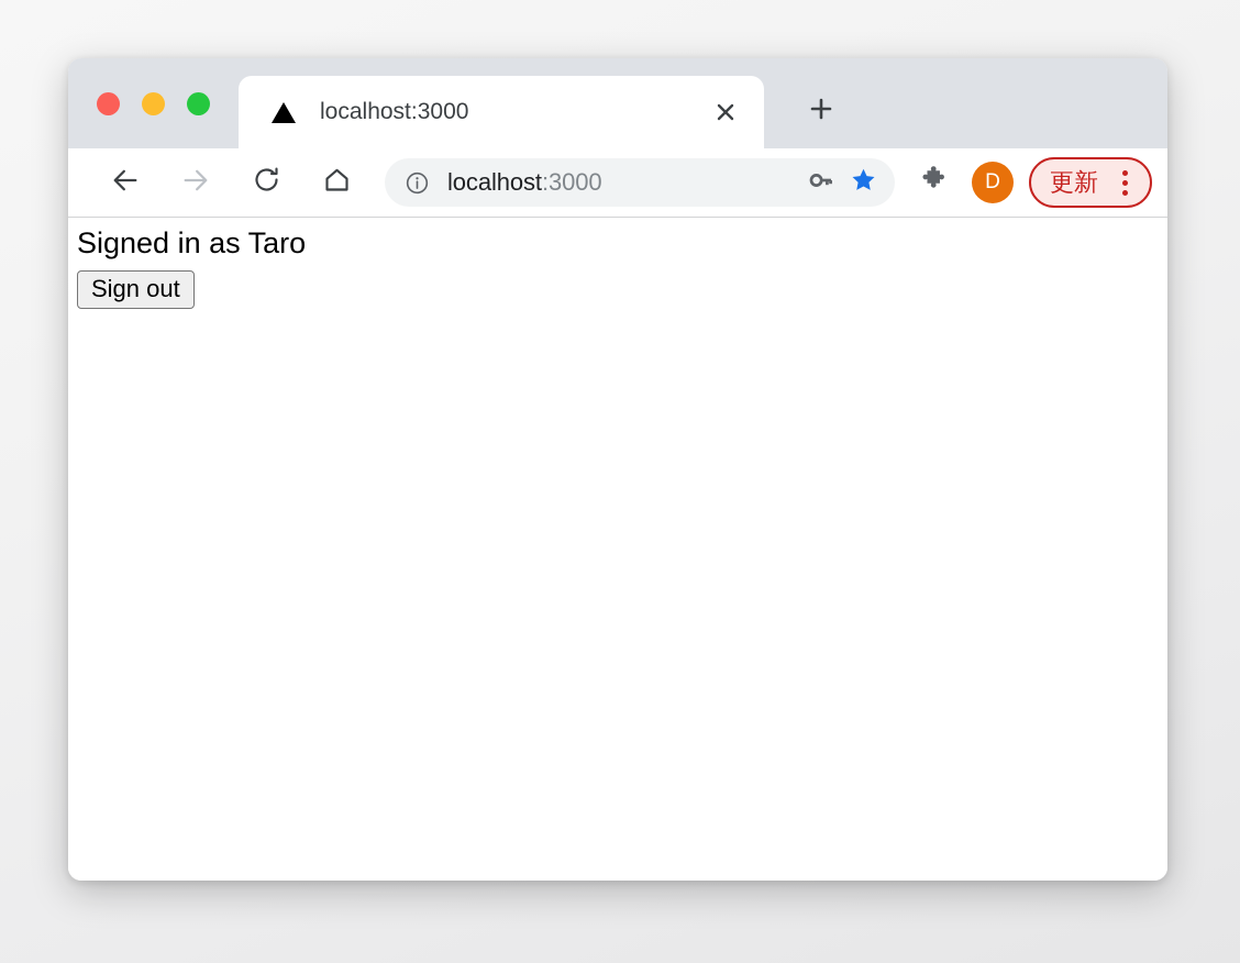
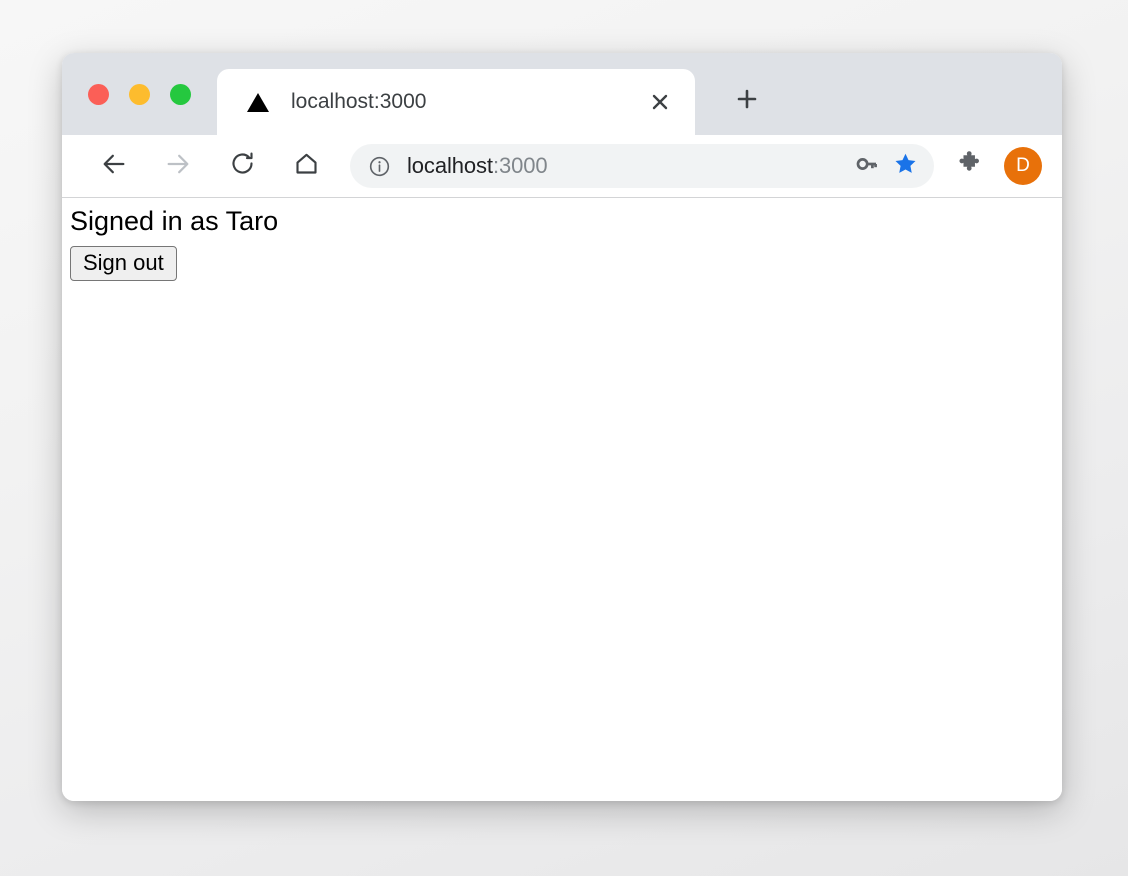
  localhost:3000
  localhost:3000
  D
- 更新
  Signed in as Taro
  Sign out
